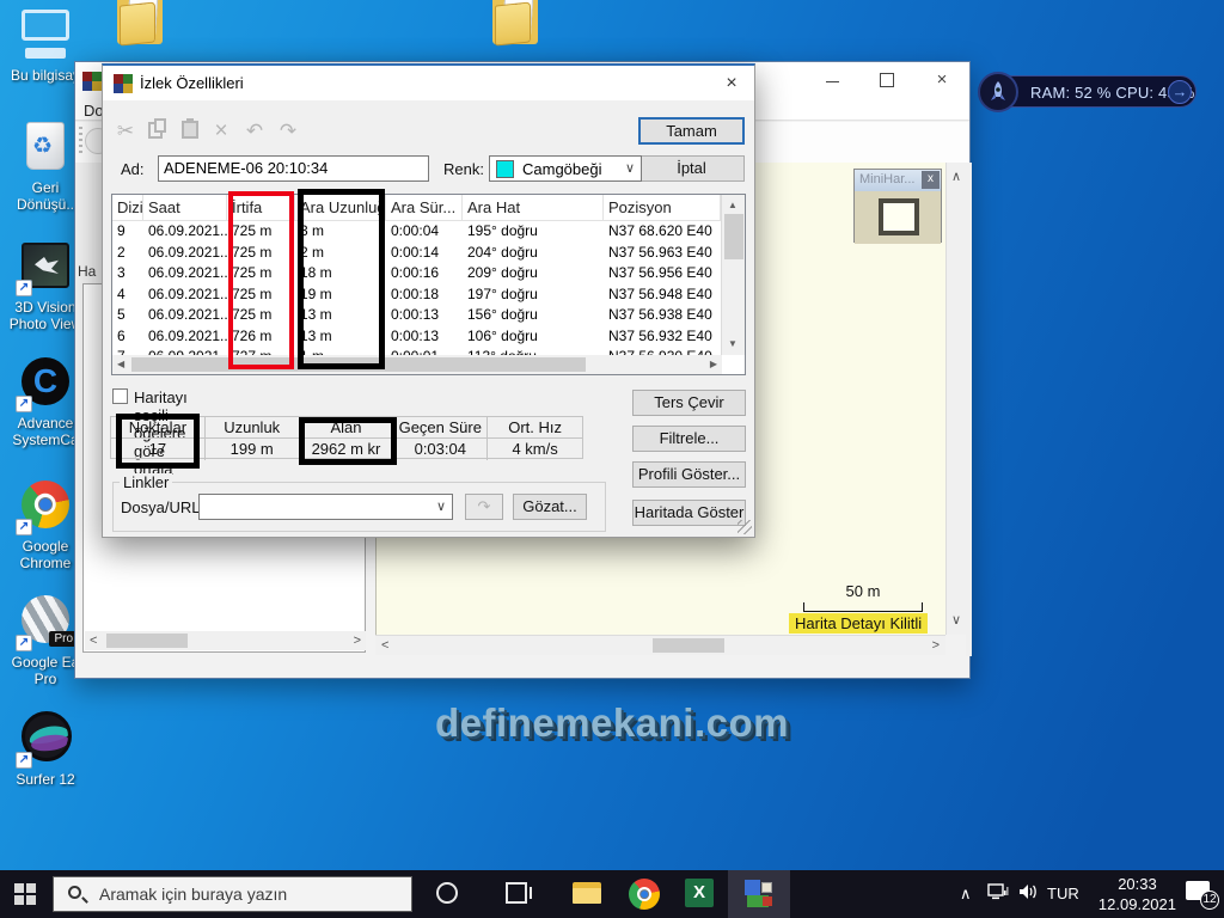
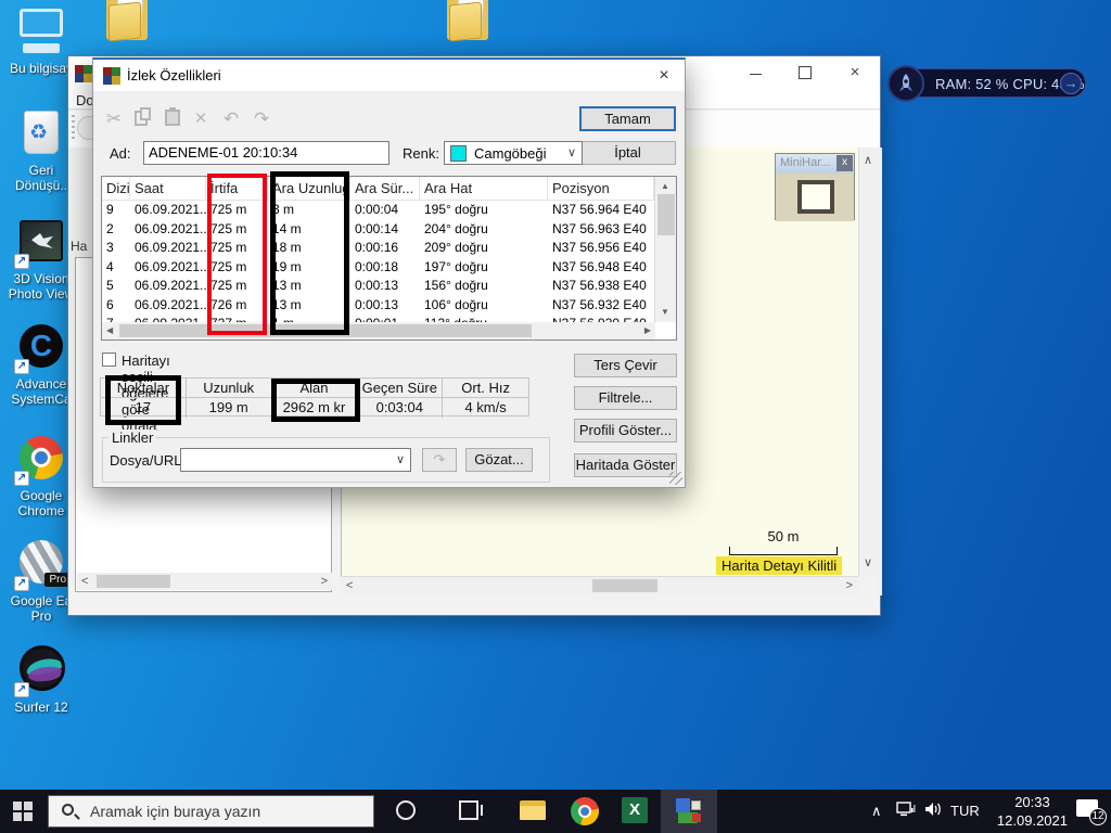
  Bu bilgisa
  ♻
  Geri Dönüşü..
  ↗
  3D Vision Photo Vie
  C
  ↗
  Advance SystemC
  ↗
  Google Chrome
  Pro
  ↗
  Google E Pro
  ↗
  Surfer 12
  RAM: 52 % CPU: 4
  →
  ×
  Do
  Ha
  <
  >
  MiniHar...
  x
  50 m
  Harita Detayı Kilitli
  ∧
  ∨
  <
  >
  İzlek Özellikleri
  ×
  ✂
  ×
  ↶
  ↷
  Tamam
  İptal
  Ad:
- ADENEME-06 20:10:34
+ ADENEME-01 20:10:34
  Renk:
  Camgöbeği
  ∨
  Dizi
  Saat
  İrtifa
  Ara Uzunluğ
  Ara Sür...
  Ara Hat
  Pozisyon
  9
  06.09.2021..
  725 m
  3 m
  0:00:04
  195° doğru
- N37 68.620 E40
+ N37 56.964 E40
  2
  06.09.2021..
  725 m
- 2 m
+ 14 m
  0:00:14
  204° doğru
  N37 56.963 E40
  3
  06.09.2021..
  725 m
  18 m
  0:00:16
  209° doğru
  N37 56.956 E40
  4
  06.09.2021..
  725 m
  19 m
  0:00:18
  197° doğru
  N37 56.948 E40
  5
  06.09.2021..
  725 m
  13 m
  0:00:13
  156° doğru
  N37 56.938 E40
  6
  06.09.2021..
  726 m
  13 m
  0:00:13
  106° doğru
  N37 56.932 E40
  ▲
  ▼
  ◀
  ▶
  Haritayı seçili öğelere göre ortala
  Noktalar
  Uzunluk
  Alan
  Geçen Süre
  Ort. Hız
  17
  199 m
  2962 m kr
  0:03:04
  4 km/s
  Linkler
  Dosya/URL
  ∨
  ↷
  Gözat...
  Ters Çevir
  Filtrele...
  Profili Göster...
  Haritada Göster
- definemekani.com
  Aramak için buraya yazın
  X
  ∧
  TUR
  20:33
  12.09.2021
  12
